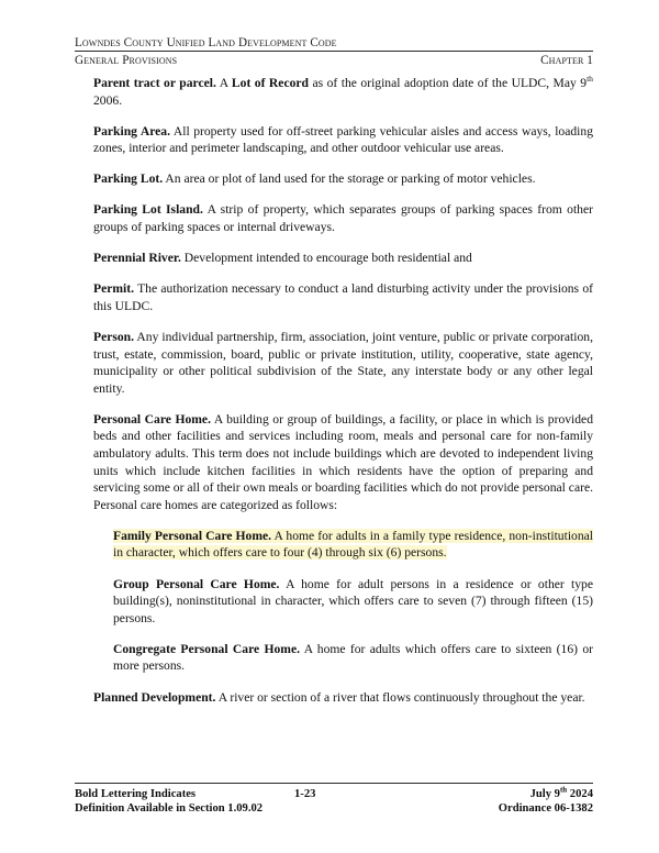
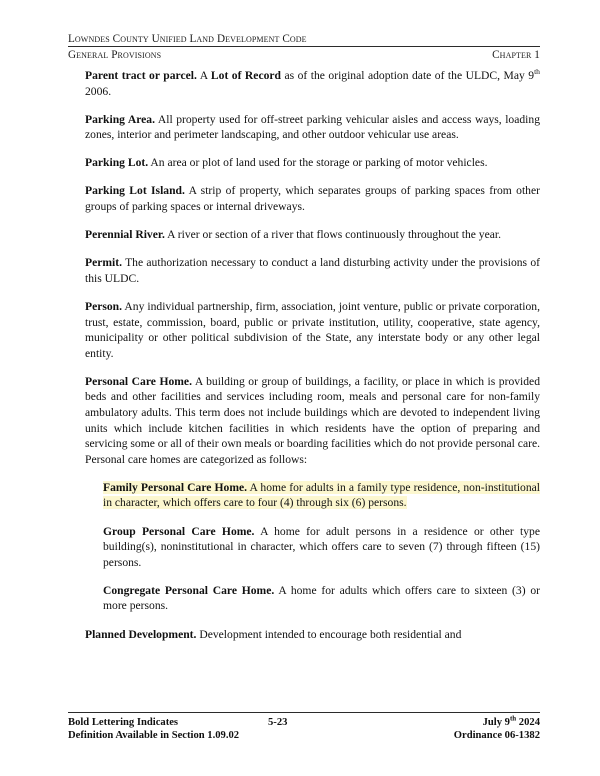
  Lowndes County Unified Land Development Code
  General Provisions
  Chapter 1
  Parent tract or parcel. A Lot of Record as of the original adoption date of the ULDC, May 9th 2006.
  Parking Area. All property used for off-street parking vehicular aisles and access ways, loading zones, interior and perimeter landscaping, and other outdoor vehicular use areas.
  Parking Lot. An area or plot of land used for the storage or parking of motor vehicles.
  Parking Lot Island. A strip of property, which separates groups of parking spaces from other groups of parking spaces or internal driveways.
- Perennial River. Development intended to encourage both residential and
+ Perennial River. A river or section of a river that flows continuously throughout the year.
  Permit. The authorization necessary to conduct a land disturbing activity under the provisions of this ULDC.
  Person. Any individual partnership, firm, association, joint venture, public or private corporation, trust, estate, commission, board, public or private institution, utility, cooperative, state agency, municipality or other political subdivision of the State, any interstate body or any other legal entity.
  Personal Care Home. A building or group of buildings, a facility, or place in which is provided beds and other facilities and services including room, meals and personal care for non-family ambulatory adults. This term does not include buildings which are devoted to independent living units which include kitchen facilities in which residents have the option of preparing and servicing some or all of their own meals or boarding facilities which do not provide personal care. Personal care homes are categorized as follows:
  Family Personal Care Home. A home for adults in a family type residence, non-institutional in character, which offers care to four (4) through six (6) persons.
  Group Personal Care Home. A home for adult persons in a residence or other type building(s), noninstitutional in character, which offers care to seven (7) through fifteen (15) persons.
- Congregate Personal Care Home. A home for adults which offers care to sixteen (16) or more persons.
+ Congregate Personal Care Home. A home for adults which offers care to sixteen (3) or more persons.
- Planned Development. A river or section of a river that flows continuously throughout the year.
+ Planned Development. Development intended to encourage both residential and
  Bold Lettering Indicates
- 1-23
+ 5-23
  July 9th 2024
  Definition Available in Section 1.09.02
  Ordinance 06-1382
